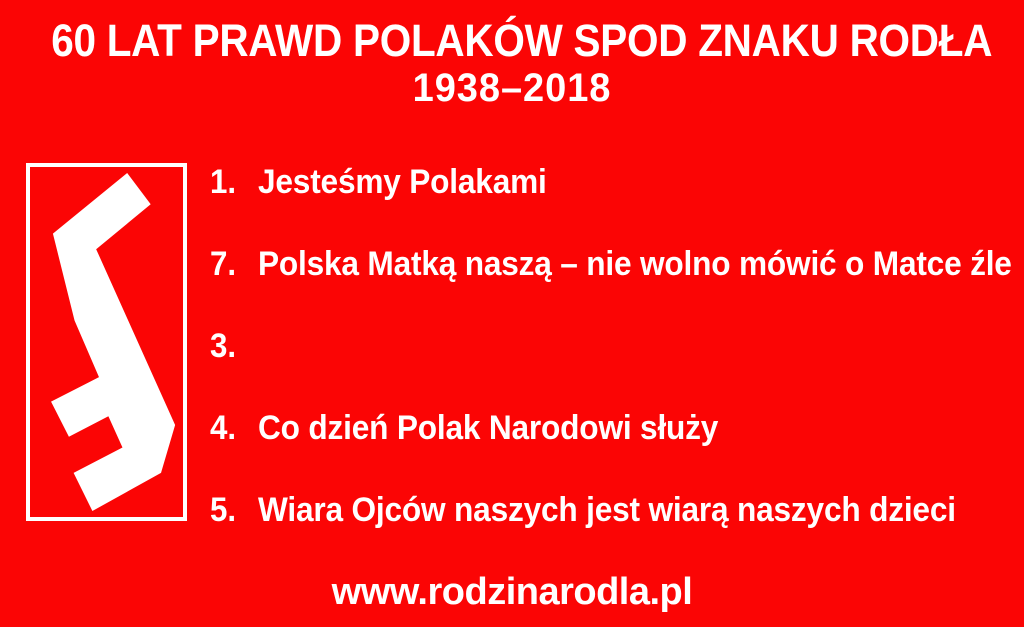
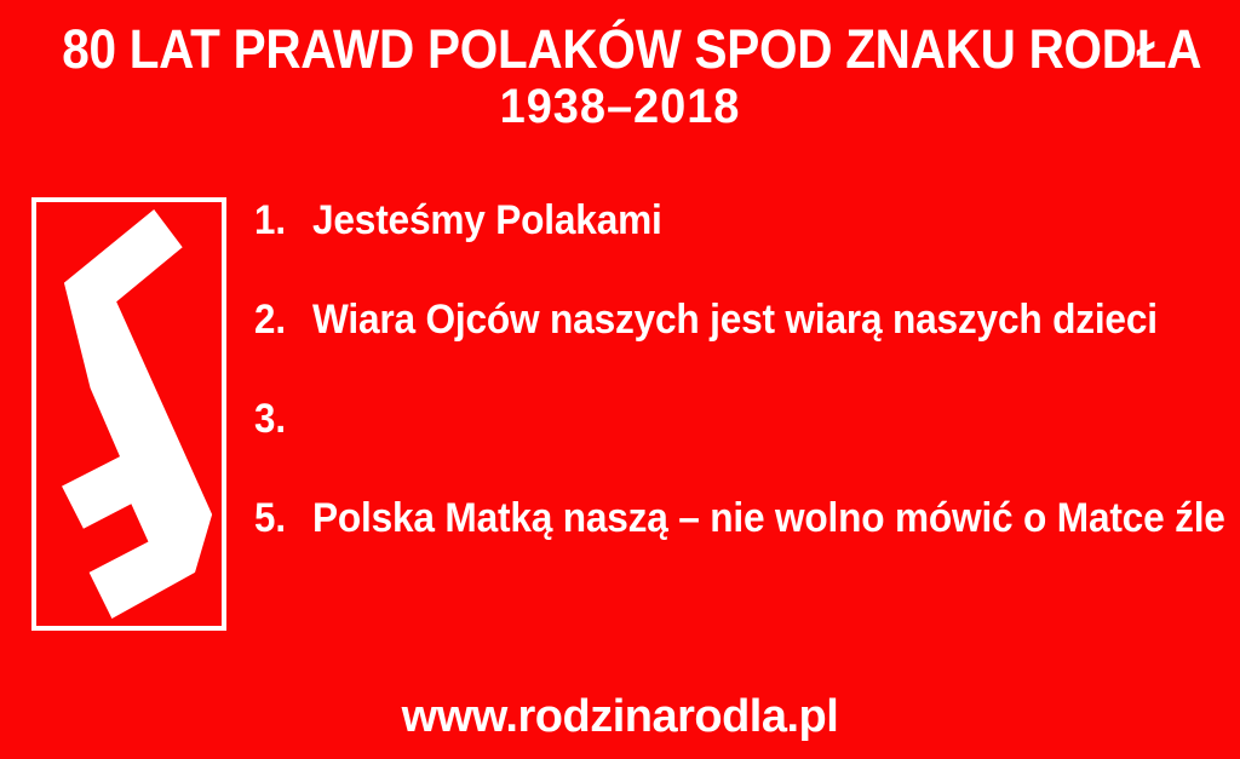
- 60 LAT PRAWD POLAKÓW SPOD ZNAKU RODŁA
+ 80 LAT PRAWD POLAKÓW SPOD ZNAKU RODŁA
  1938–2018
  1.
  Jesteśmy Polakami
- 7.
+ 2.
- Polska Matką naszą – nie wolno mówić o Matce źle
+ Wiara Ojców naszych jest wiarą naszych dzieci
  3.
- 4.
- Co dzień Polak Narodowi służy
  5.
- Wiara Ojców naszych jest wiarą naszych dzieci
+ Polska Matką naszą – nie wolno mówić o Matce źle
  www.rodzinarodla.pl
